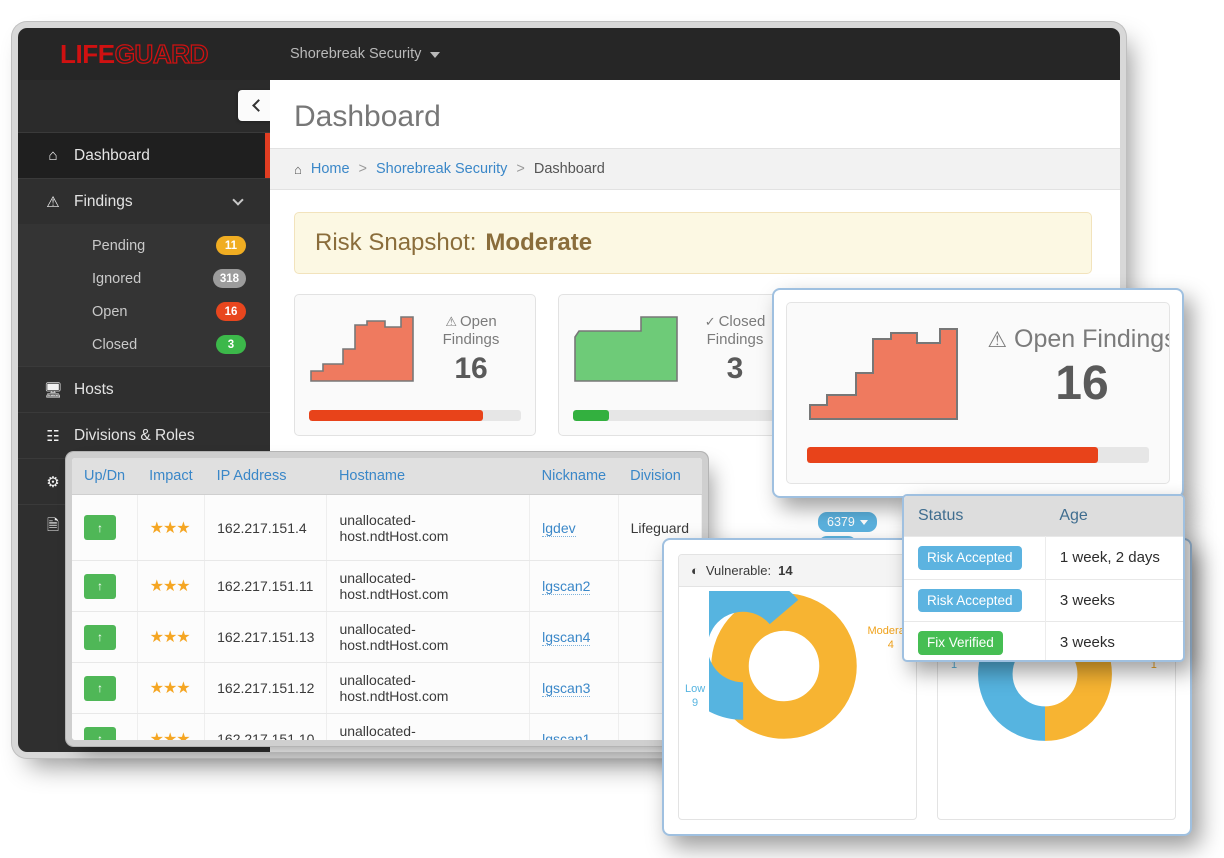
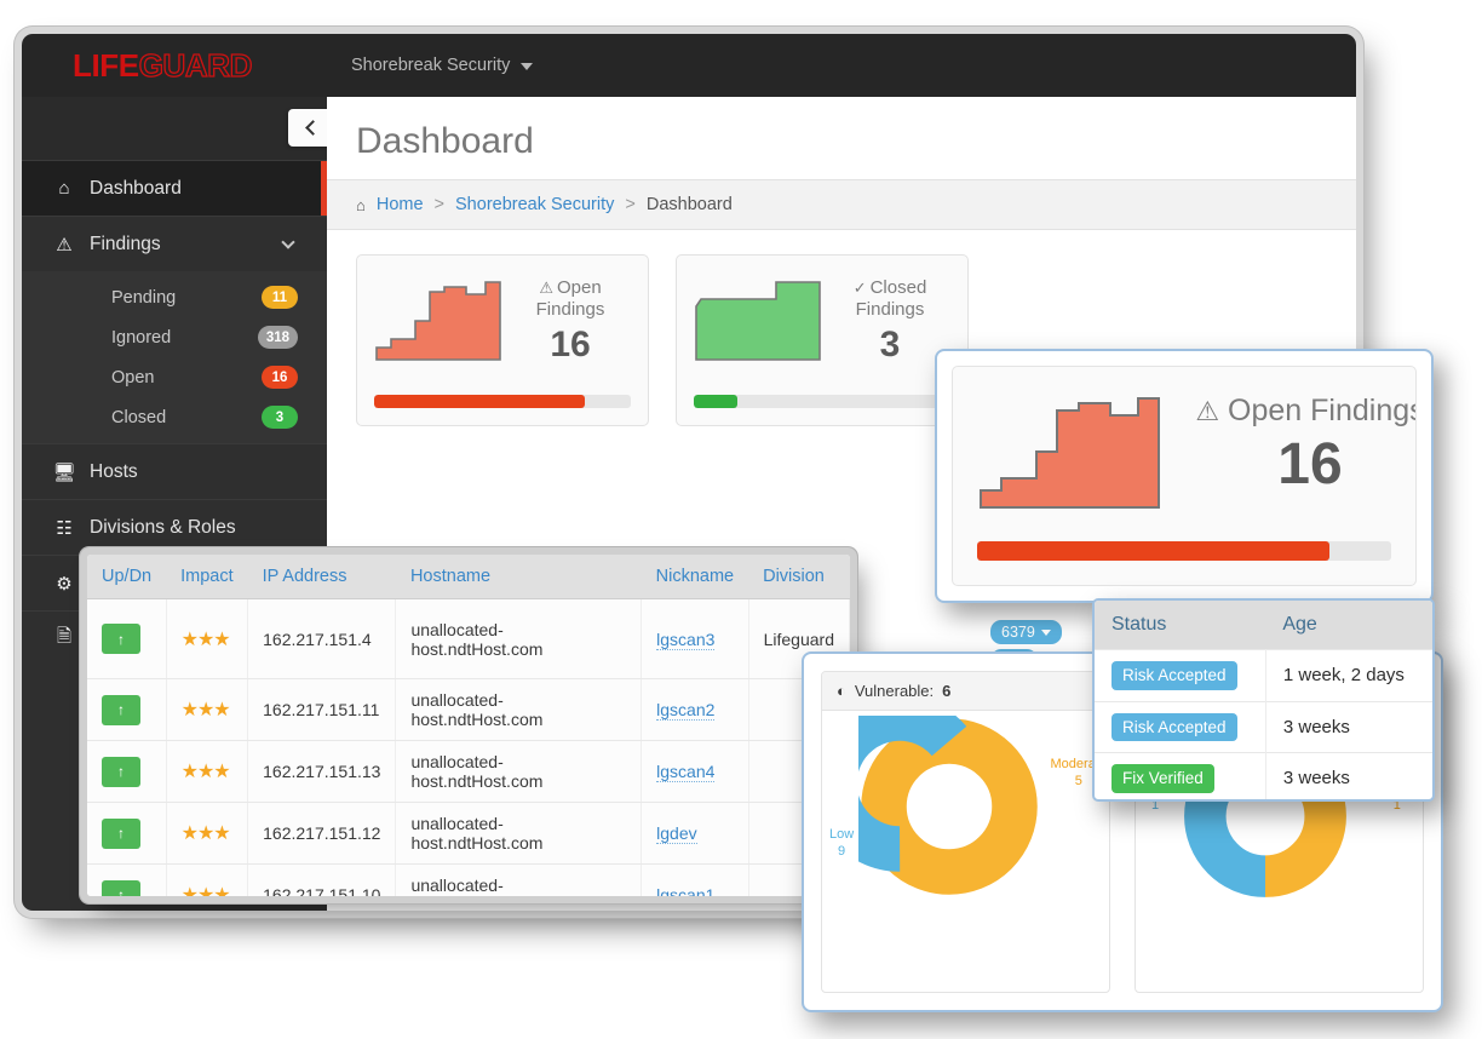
  LIFEGUARD
  Shorebreak Security
  ⌂
  Dashboard
  ⚠
  Findings
  Pending
  11
  Ignored
  318
  Open
  16
  Closed
  3
  🖥
  Hosts
  ☷
  Divisions & Roles
  ⚙
  🗎
  Dashboard
  ⌂
  Home
  >
  Shorebreak Security
  >
  Dashboard
- Risk Snapshot:
- Moderate
  ⚠ Open
  Findings
  16
  ✓ Closed
  Findings
  3
  6379
  Up/Dn	Impact	IP Address	Hostname	Nickname	Division
- ↑	★★★	162.217.151.4	unallocated-host.ndtHost.com	lgdev	Lifeguard
+ ↑	★★★	162.217.151.4	unallocated-host.ndtHost.com	lgscan3	Lifeguard
  ↑	★★★	162.217.151.11	unallocated-host.ndtHost.com	lgscan2
  ↑	★★★	162.217.151.13	unallocated-host.ndtHost.com	lgscan4
- ↑	★★★	162.217.151.12	unallocated-host.ndtHost.com	lgscan3
+ ↑	★★★	162.217.151.12	unallocated-host.ndtHost.com	lgdev
  ◐
  Vulnerable:
- 14
+ 6
  Low
  9
- 4
+ 5
  1
  1
  ⚠ Open Finding
  16
  Status	Age
  Risk Accepted	1 week, 2 days
  Risk Accepted	3 weeks
  Fix Verified	3 weeks
